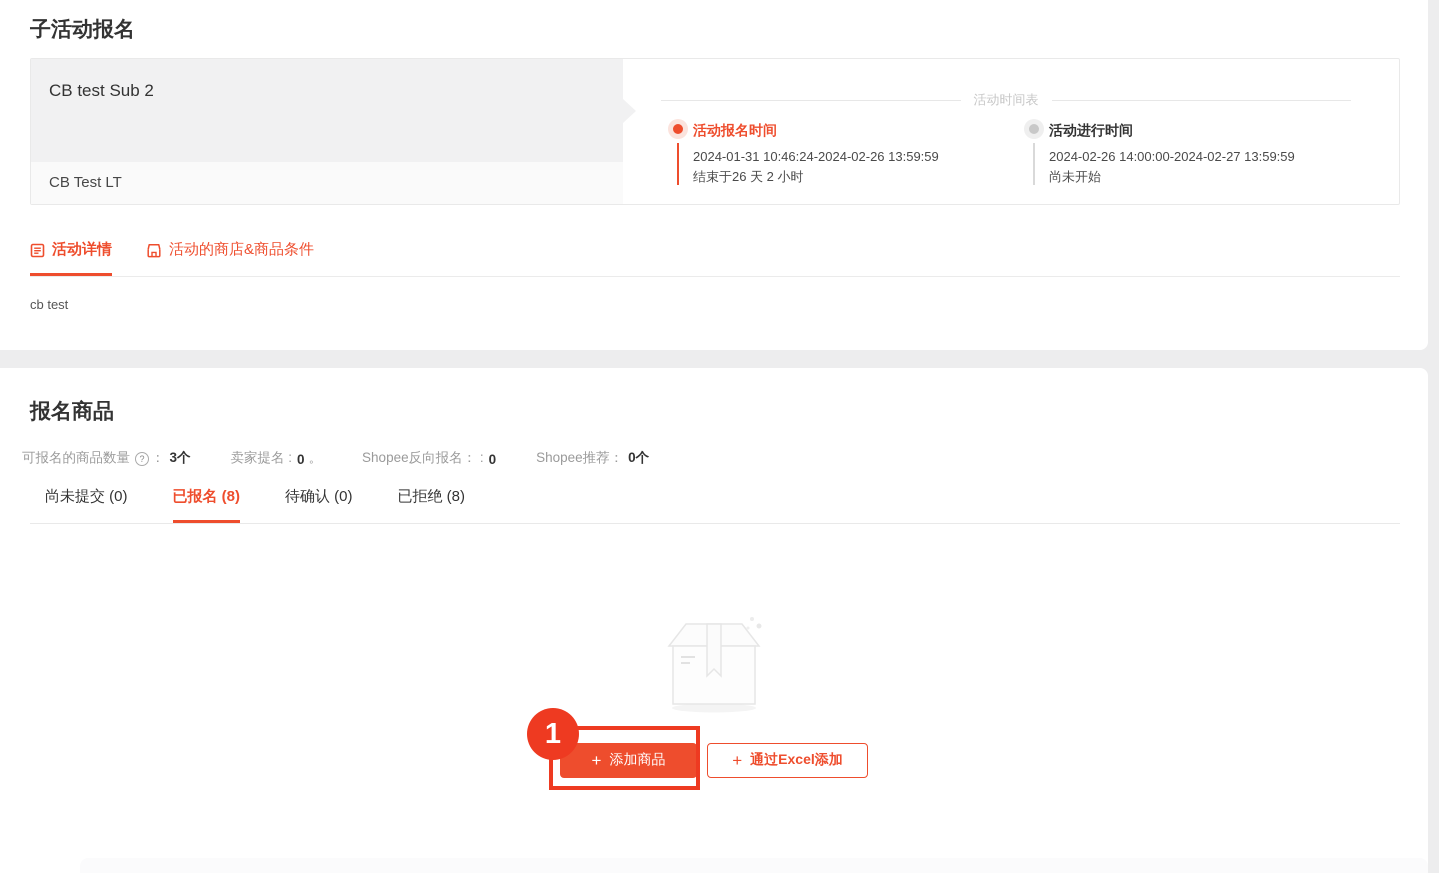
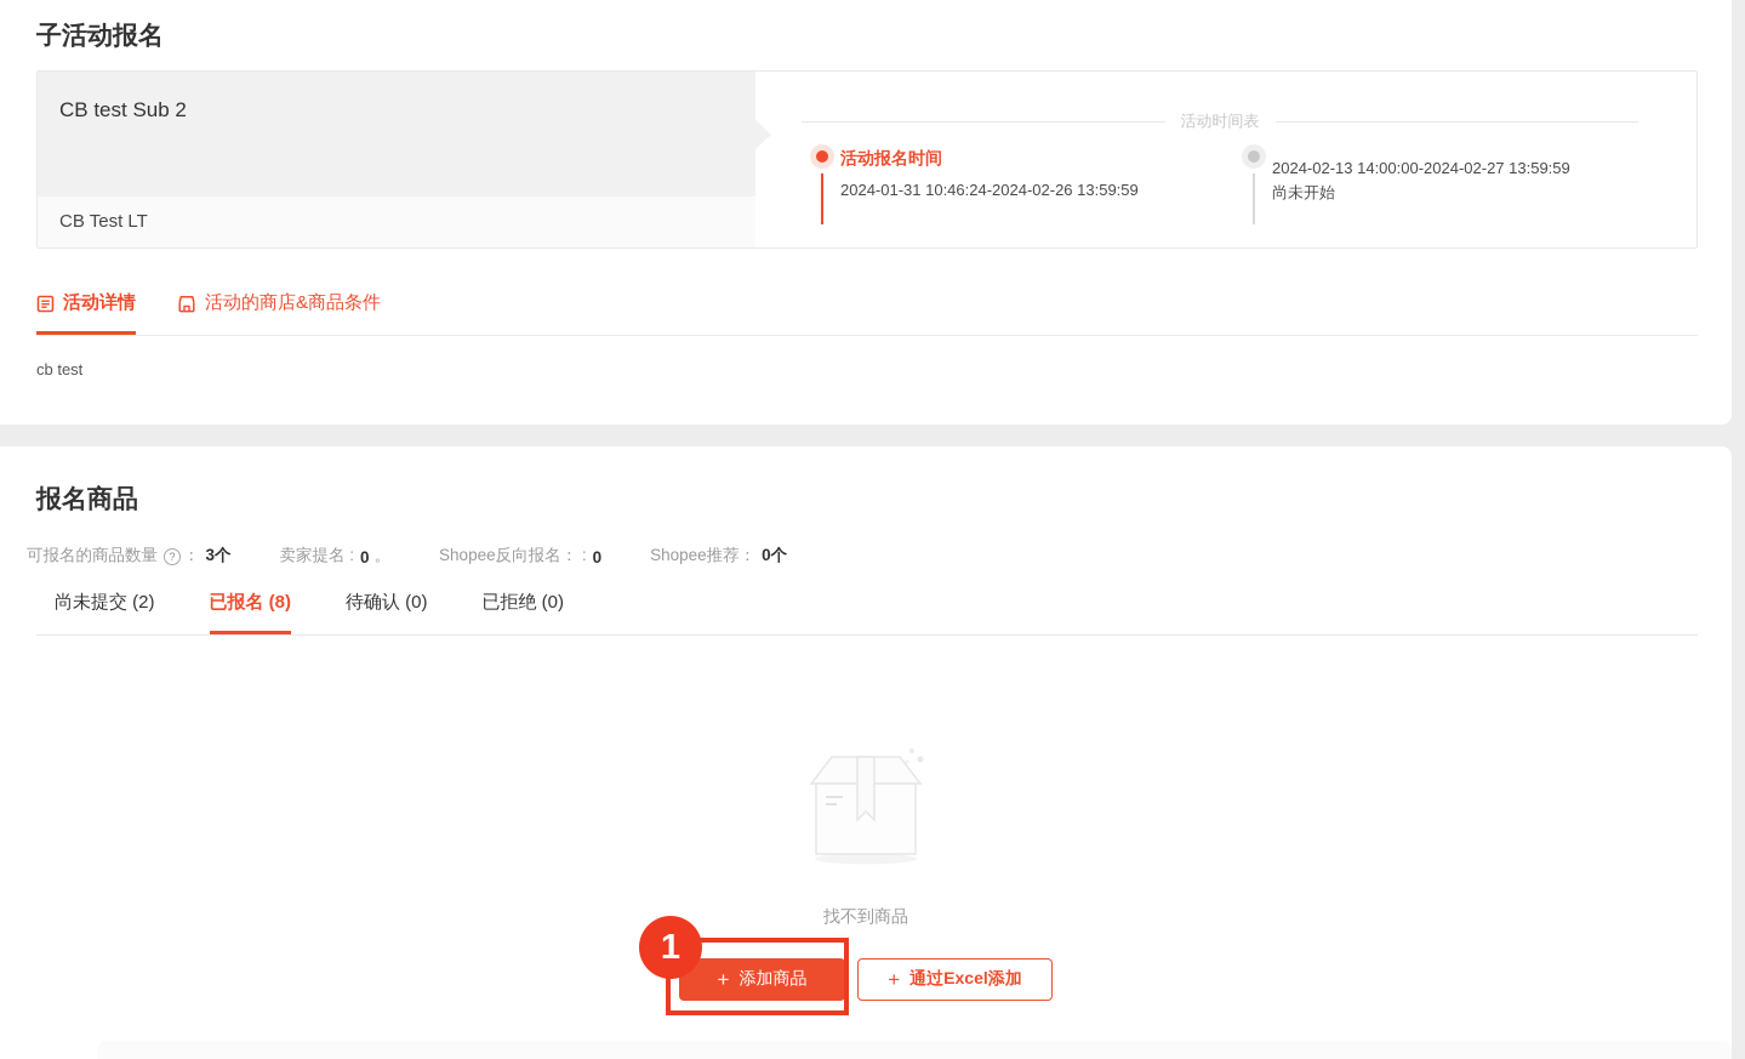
  子活动报名
  CB test Sub 2
  CB Test LT
  活动时间表
  活动报名时间
  2024-01-31 10:46:24-2024-02-26 13:59:59
- 结束于26 天 2 小时
- 活动进行时间
- 2024-02-26 14:00:00-2024-02-27 13:59:59
+ 2024-02-13 14:00:00-2024-02-27 13:59:59
  尚未开始
  活动详情
  活动的商店&商品条件
  cb test
  报名商品
  可报名的商品数量
  ?
  ：
  3个
  卖家提名 :
  0
  。
  Shopee反向报名： :
  0
  Shopee推荐：
  0个
- 尚未提交 (0)
+ 尚未提交 (2)
  已报名 (8)
  待确认 (0)
- 已拒绝 (8)
+ 已拒绝 (0)
+ 找不到商品
  1
  +
  添加商品
  +
  通过Excel添加
